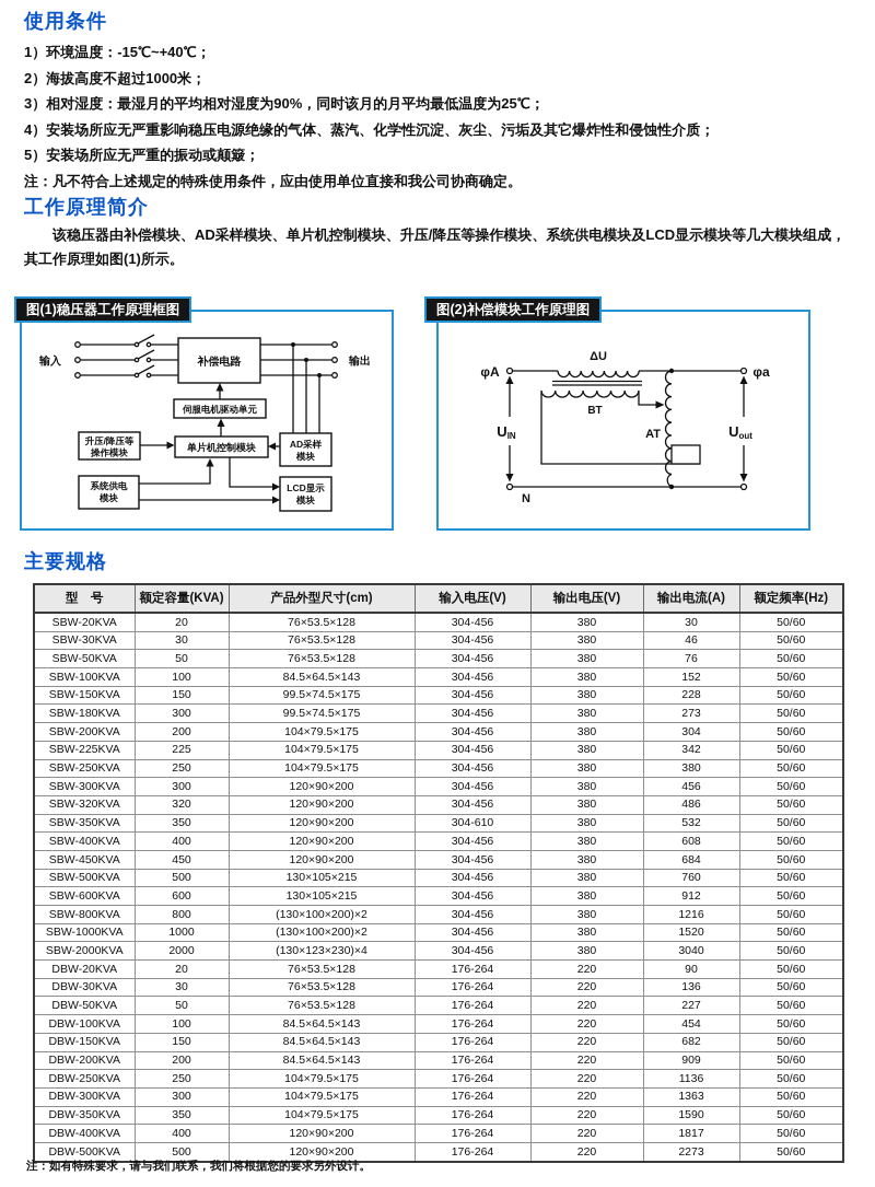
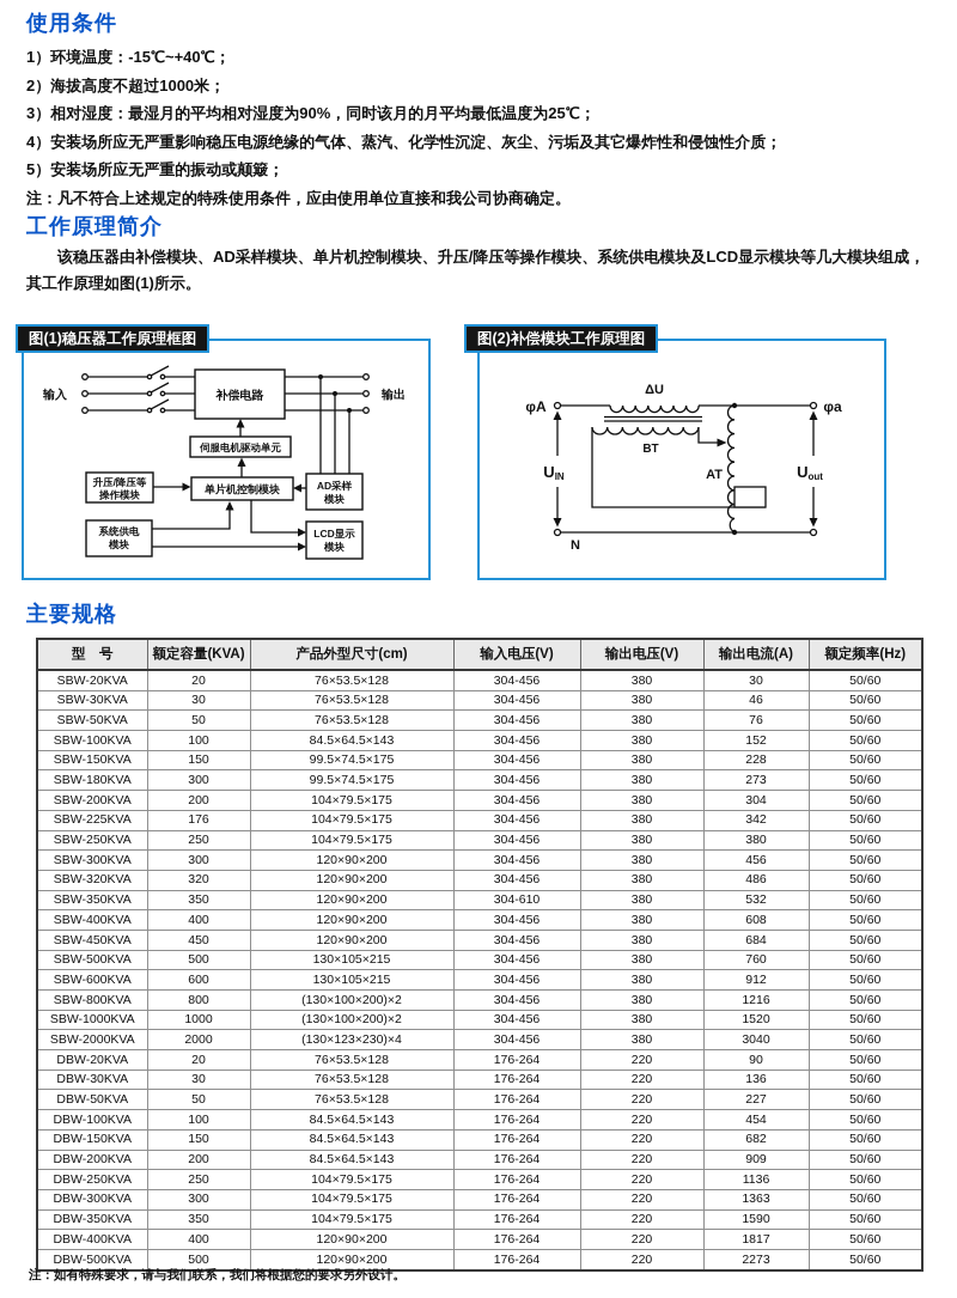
  使用条件
  1）环境温度：-15℃~+40℃；
  2）海拔高度不超过1000米；
  3）相对湿度：最湿月的平均相对湿度为90%，同时该月的月平均最低温度为25℃；
  4）安装场所应无严重影响稳压电源绝缘的气体、蒸汽、化学性沉淀、灰尘、污垢及其它爆炸性和侵蚀性介质；
  5）安装场所应无严重的振动或颠簸；
  注：凡不符合上述规定的特殊使用条件，应由使用单位直接和我公司协商确定。
  工作原理简介
  该稳压器由补偿模块、AD采样模块、单片机控制模块、升压/降压等操作模块、系统供电模块及LCD显示模块等几大模块组成，其工作原理如图(1)所示。
  图(1)稳压器工作原理框图
  输入
  输出
  补偿电路
  伺服电机驱动单元
  单片机控制模块
  升压/降压等
  操作模块
  AD采样
  模块
  系统供电
  模块
  LCD显示
  模块
  图(2)补偿模块工作原理图
  φA
  φa
  ΔU
  BT
  AT
  N
  UIN
  Uout
  主要规格
  型 号	额定容量(KVA)	产品外型尺寸(cm)	输入电压(V)	输出电压(V)	输出电流(A)	额定频率(Hz)
  SBW-20KVA	20	76×53.5×128	304-456	380	30	50/60
  SBW-30KVA	30	76×53.5×128	304-456	380	46	50/60
  SBW-50KVA	50	76×53.5×128	304-456	380	76	50/60
  SBW-100KVA	100	84.5×64.5×143	304-456	380	152	50/60
  SBW-150KVA	150	99.5×74.5×175	304-456	380	228	50/60
  SBW-180KVA	300	99.5×74.5×175	304-456	380	273	50/60
  SBW-200KVA	200	104×79.5×175	304-456	380	304	50/60
- SBW-225KVA	225	104×79.5×175	304-456	380	342	50/60
+ SBW-225KVA	176	104×79.5×175	304-456	380	342	50/60
  SBW-250KVA	250	104×79.5×175	304-456	380	380	50/60
  SBW-300KVA	300	120×90×200	304-456	380	456	50/60
  SBW-320KVA	320	120×90×200	304-456	380	486	50/60
  SBW-350KVA	350	120×90×200	304-610	380	532	50/60
  SBW-400KVA	400	120×90×200	304-456	380	608	50/60
  SBW-450KVA	450	120×90×200	304-456	380	684	50/60
  SBW-500KVA	500	130×105×215	304-456	380	760	50/60
  SBW-600KVA	600	130×105×215	304-456	380	912	50/60
  SBW-800KVA	800	(130×100×200)×2	304-456	380	1216	50/60
  SBW-1000KVA	1000	(130×100×200)×2	304-456	380	1520	50/60
  SBW-2000KVA	2000	(130×123×230)×4	304-456	380	3040	50/60
  DBW-20KVA	20	76×53.5×128	176-264	220	90	50/60
  DBW-30KVA	30	76×53.5×128	176-264	220	136	50/60
  DBW-50KVA	50	76×53.5×128	176-264	220	227	50/60
  DBW-100KVA	100	84.5×64.5×143	176-264	220	454	50/60
  DBW-150KVA	150	84.5×64.5×143	176-264	220	682	50/60
  DBW-200KVA	200	84.5×64.5×143	176-264	220	909	50/60
  DBW-250KVA	250	104×79.5×175	176-264	220	1136	50/60
  DBW-300KVA	300	104×79.5×175	176-264	220	1363	50/60
  DBW-350KVA	350	104×79.5×175	176-264	220	1590	50/60
  DBW-400KVA	400	120×90×200	176-264	220	1817	50/60
  DBW-500KVA	500	120×90×200	176-264	220	2273	50/60
  注：如有特殊要求，请与我们联系，我们将根据您的要求另外设计。
